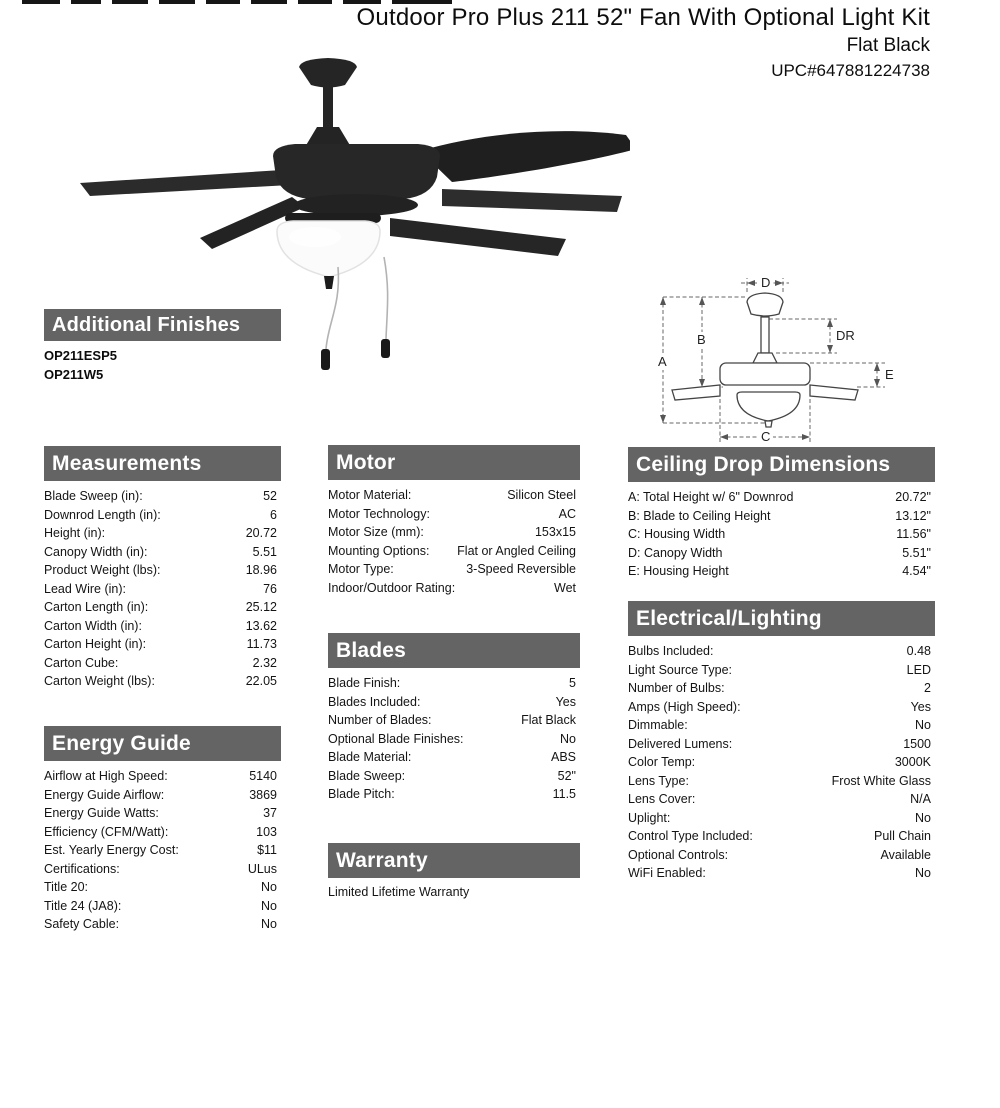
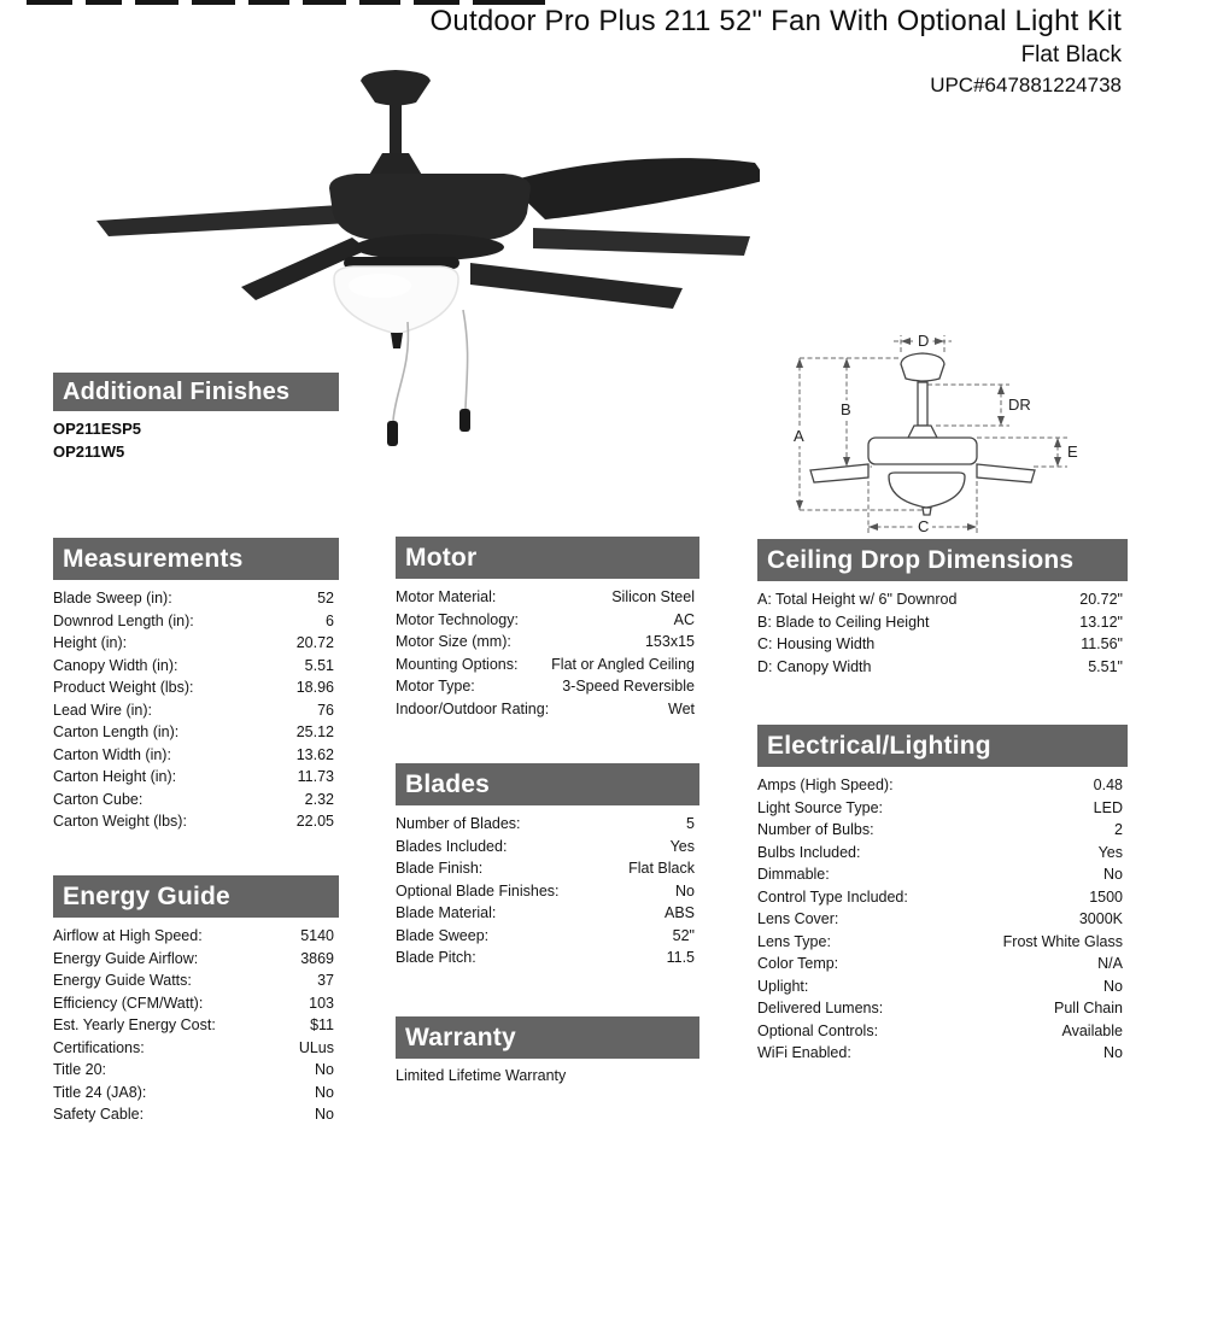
  Outdoor Pro Plus 211 52" Fan With Optional Light Kit
  Flat Black
  UPC#647881224738
  D
  A
  B
  DR
  E
  C
  Additional Finishes
  OP211ESP5
  OP211W5
  Measurements
  Blade Sweep (in):
  52
  Downrod Length (in):
  6
  Height (in):
  20.72
  Canopy Width (in):
  5.51
  Product Weight (lbs):
  18.96
  Lead Wire (in):
  76
  Carton Length (in):
  25.12
  Carton Width (in):
  13.62
  Carton Height (in):
  11.73
  Carton Cube:
  2.32
  Carton Weight (lbs):
  22.05
  Energy Guide
  Airflow at High Speed:
  5140
  Energy Guide Airflow:
  3869
  Energy Guide Watts:
  37
  Efficiency (CFM/Watt):
  103
  Est. Yearly Energy Cost:
  $11
  Certifications:
  ULus
  Title 20:
  No
  Title 24 (JA8):
  No
  Safety Cable:
  No
  Motor
  Motor Material:
  Silicon Steel
  Motor Technology:
  AC
  Motor Size (mm):
  153x15
  Mounting Options:
  Flat or Angled Ceiling
  Motor Type:
  3-Speed Reversible
  Indoor/Outdoor Rating:
  Wet
  Blades
- Blade Finish:
+ Number of Blades:
  5
  Blades Included:
  Yes
- Number of Blades:
+ Blade Finish:
  Flat Black
  Optional Blade Finishes:
  No
  Blade Material:
  ABS
  Blade Sweep:
  52"
  Blade Pitch:
  11.5
  Warranty
  Limited Lifetime Warranty
  Ceiling Drop Dimensions
  A: Total Height w/ 6" Downrod
  20.72"
  B: Blade to Ceiling Height
  13.12"
  C: Housing Width
  11.56"
  D: Canopy Width
  5.51"
- E: Housing Height
- 4.54"
  Electrical/Lighting
- Bulbs Included:
+ Amps (High Speed):
  0.48
  Light Source Type:
  LED
  Number of Bulbs:
  2
- Amps (High Speed):
+ Bulbs Included:
  Yes
  Dimmable:
  No
- Delivered Lumens:
+ Control Type Included:
  1500
- Color Temp:
+ Lens Cover:
  3000K
  Lens Type:
  Frost White Glass
- Lens Cover:
+ Color Temp:
  N/A
  Uplight:
  No
- Control Type Included:
+ Delivered Lumens:
  Pull Chain
  Optional Controls:
  Available
  WiFi Enabled:
  No
